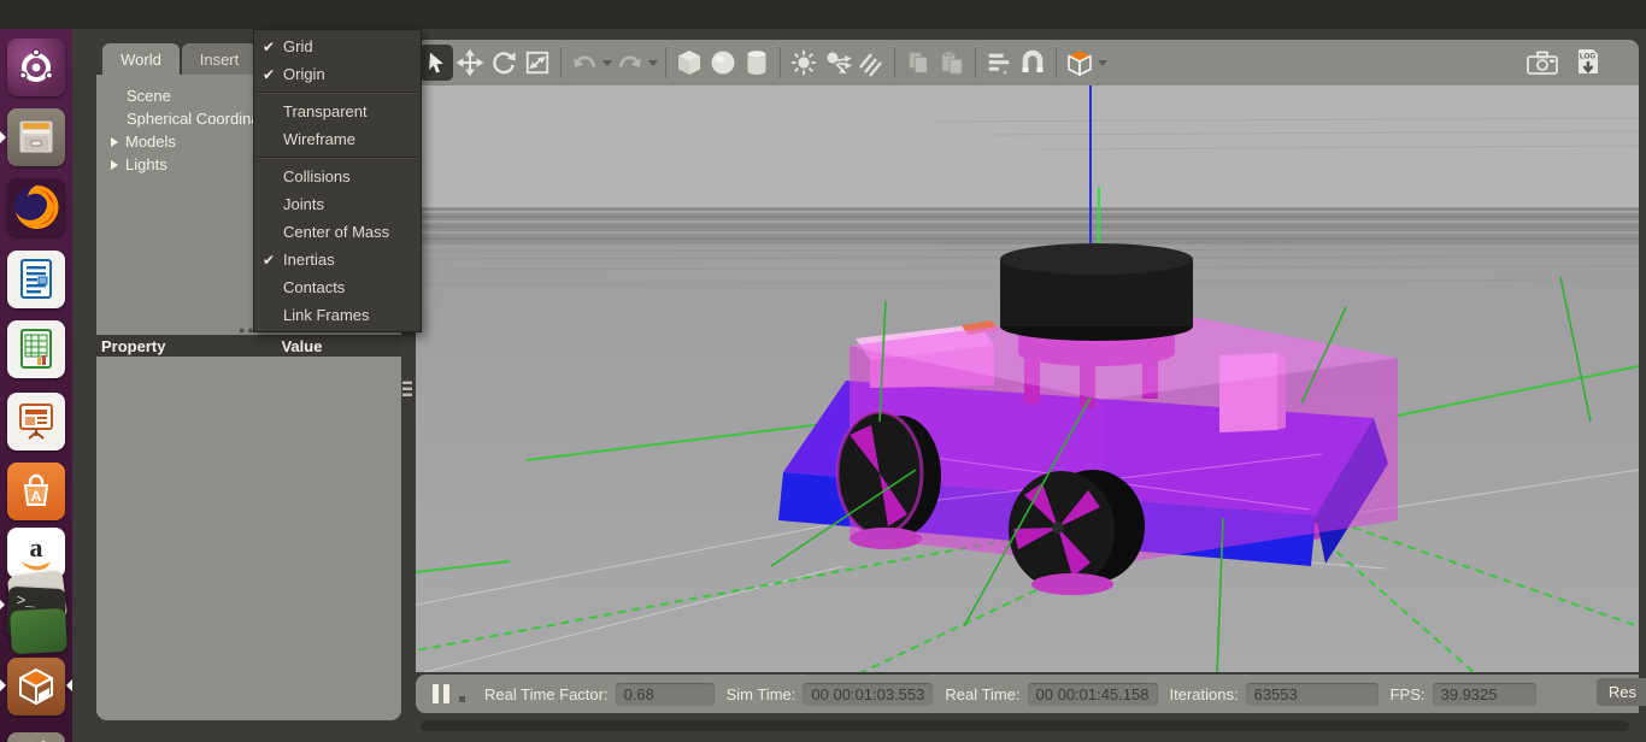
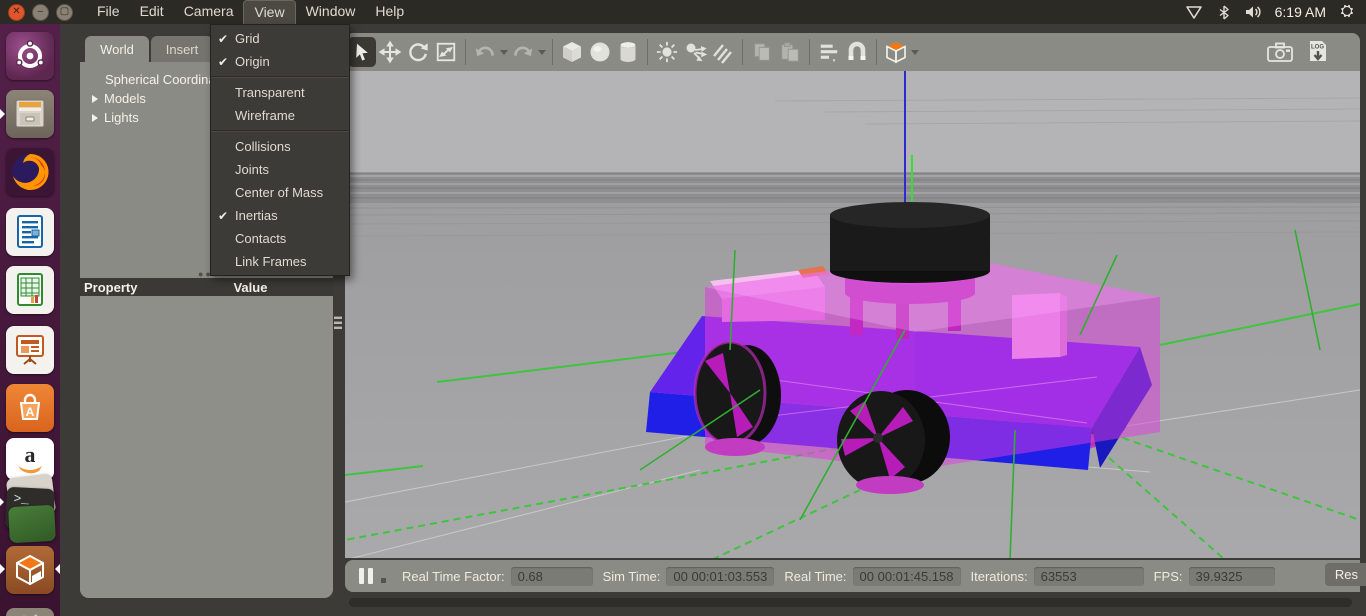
+ ✕
+ –
+ ▢
+ File
+ Edit
+ Camera
+ View
+ Window
+ Help
+ 6:19 AM
+ ⛭
  A
  a
  World
  Insert
- Scene
  Spherical Coordin
  Models
  Lights
  Property
  Value
  ▬
  ▬
  ▬
  Real Time Factor:
  0.68
  Sim Time:
  00 00:01:03.553
  Real Time:
  00 00:01:45.158
  Iterations:
  63553
  FPS:
  39.9325
  Res
  ✔
  Grid
  ✔
  Origin
  Transparent
  Wireframe
  Collisions
  Joints
  Center of Mass
  ✔
  Inertias
  Contacts
  Link Frames
